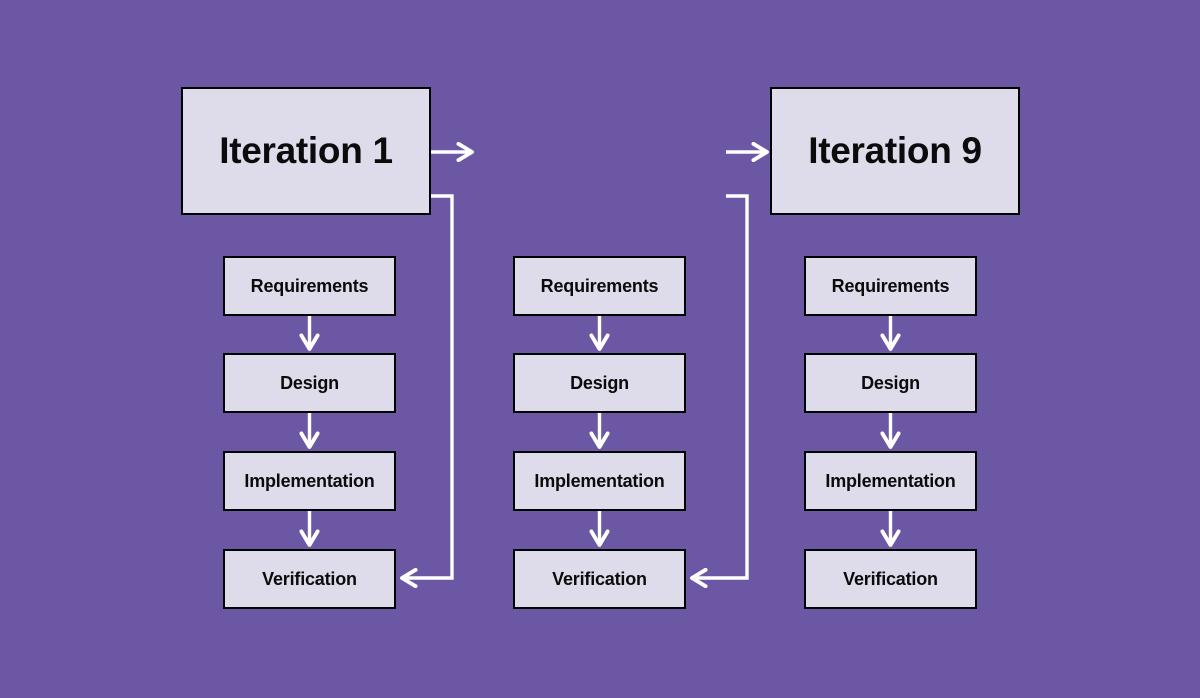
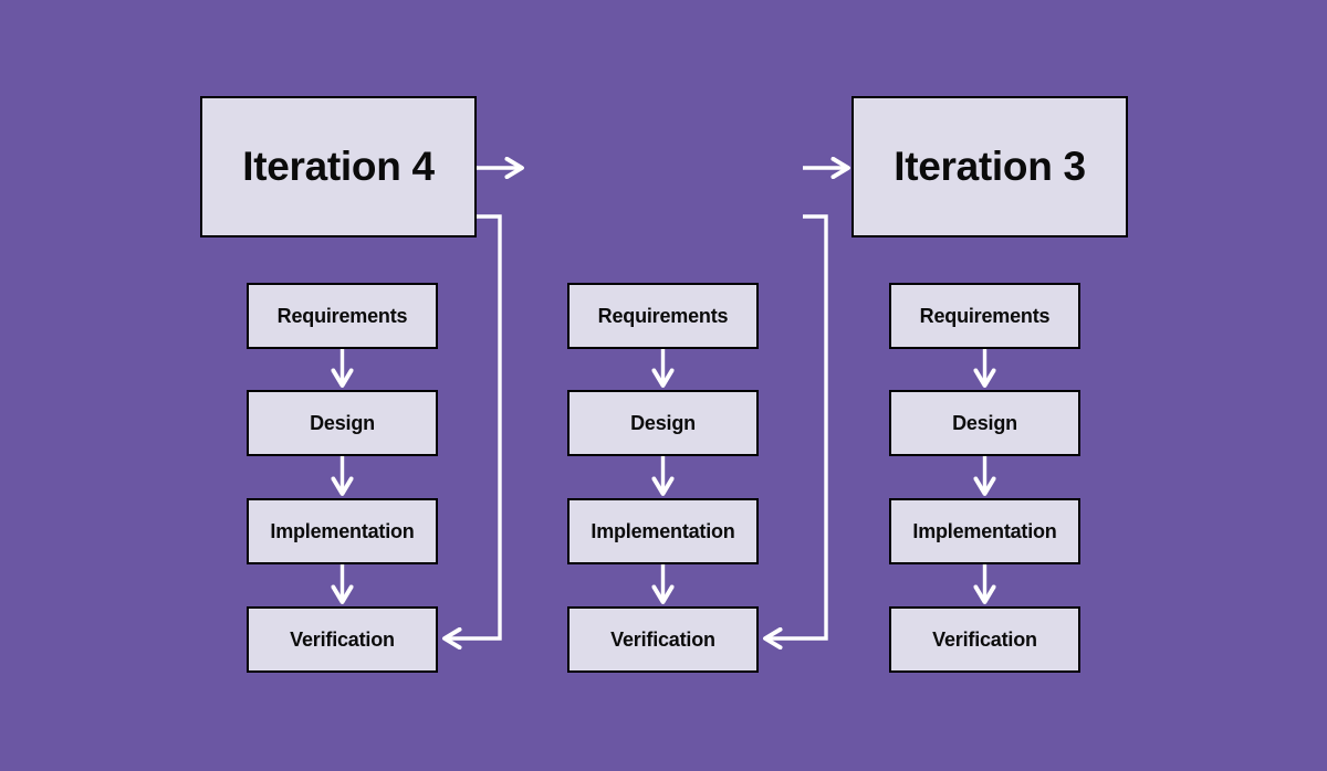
- Iteration 1
+ Iteration 4
- Iteration 9
+ Iteration 3
  Requirements
  Design
  Implementation
  Verification
  Requirements
  Design
  Implementation
  Verification
  Requirements
  Design
  Implementation
  Verification
